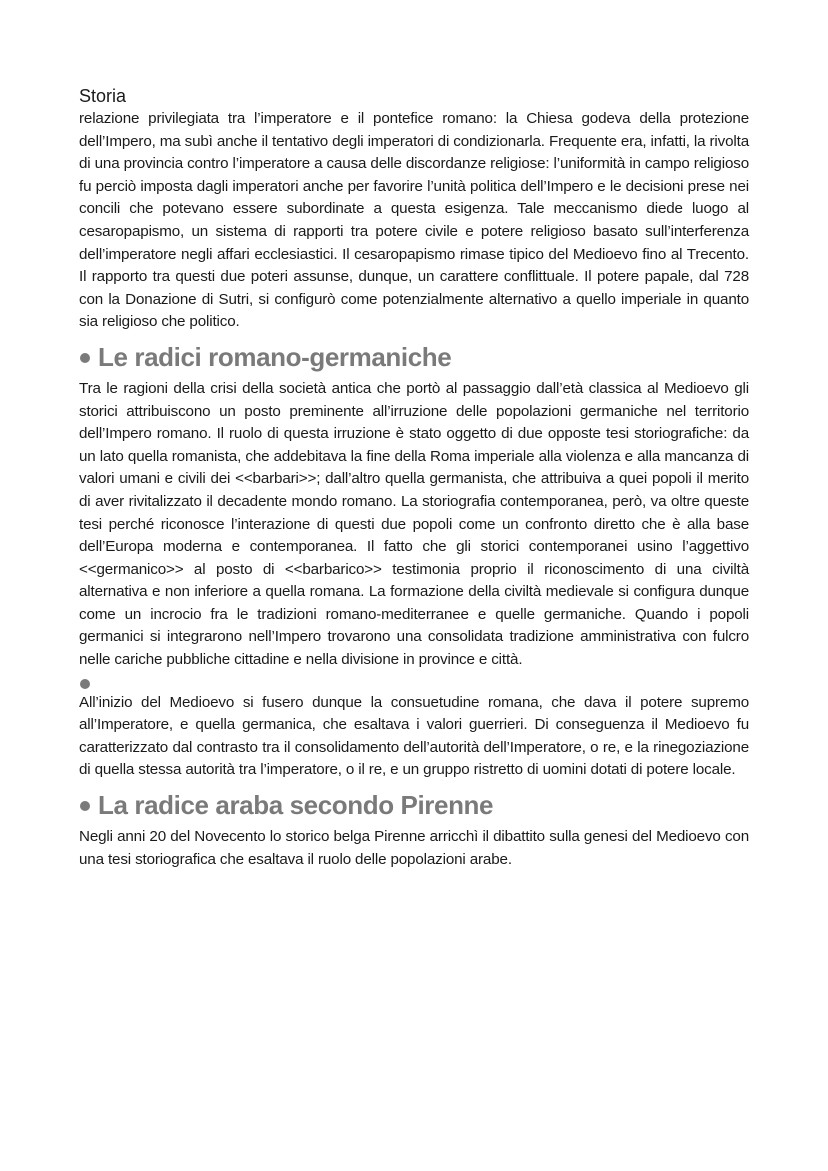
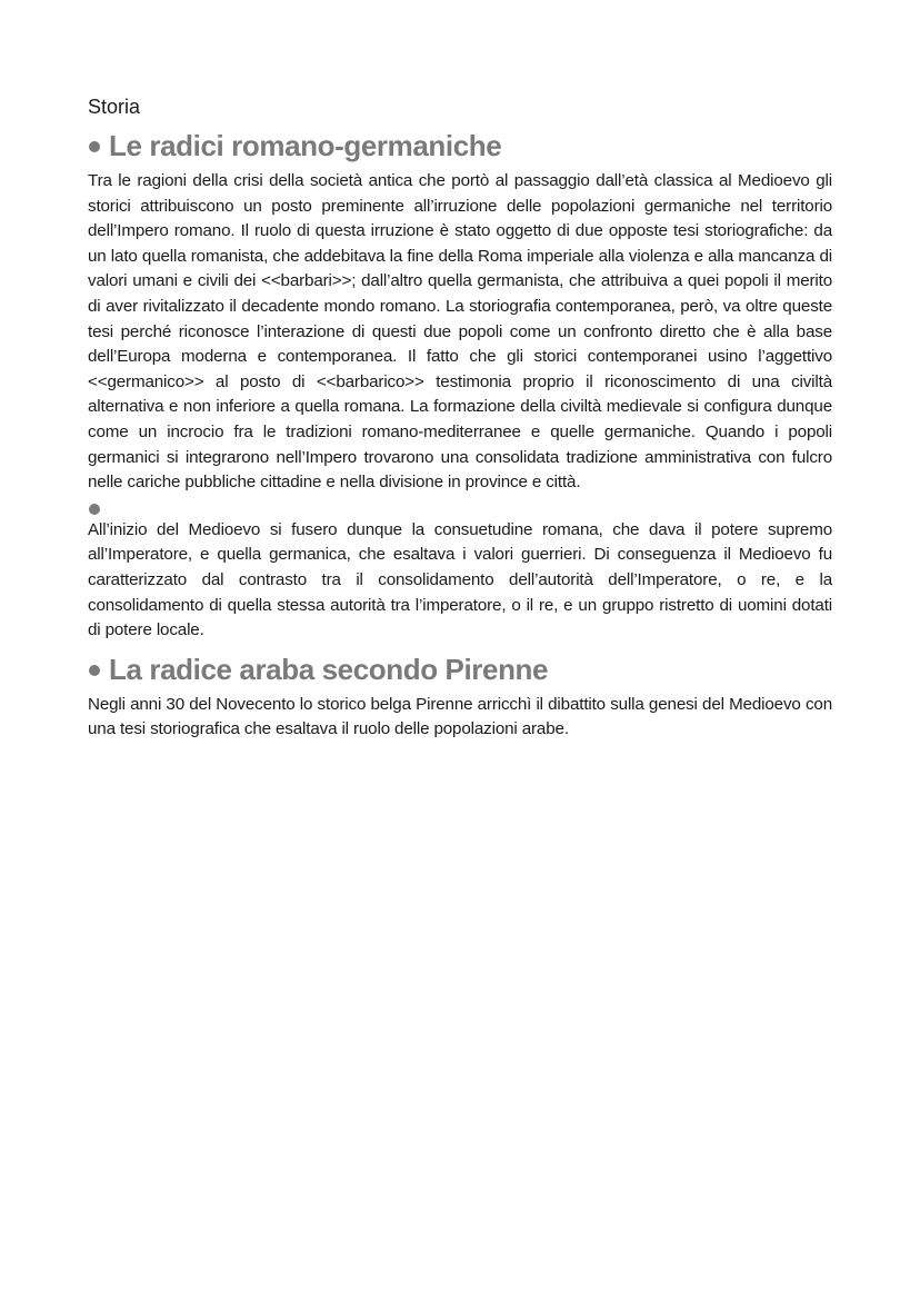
  Storia
- relazione privilegiata tra l’imperatore e il pontefice romano: la Chiesa godeva della protezione dell’Impero, ma subì anche il tentativo degli imperatori di condizionarla. Frequente era, infatti, la rivolta di una provincia contro l’imperatore a causa delle discordanze religiose: l’uniformità in campo religioso fu perciò imposta dagli imperatori anche per favorire l’unità politica dell’Impero e le decisioni prese nei concili che potevano essere subordinate a questa esigenza. Tale meccanismo diede luogo al cesaropapismo, un sistema di rapporti tra potere civile e potere religioso basato sull’interferenza dell’imperatore negli affari ecclesiastici. Il cesaropapismo rimase tipico del Medioevo fino al Trecento. Il rapporto tra questi due poteri assunse, dunque, un carattere conflittuale. Il potere papale, dal 728 con la Donazione di Sutri, si configurò come potenzialmente alternativo a quello imperiale in quanto sia religioso che politico.
  Le radici romano-germaniche
  Tra le ragioni della crisi della società antica che portò al passaggio dall’età classica al Medioevo gli storici attribuiscono un posto preminente all’irruzione delle popolazioni germaniche nel territorio dell’Impero romano. Il ruolo di questa irruzione è stato oggetto di due opposte tesi storiografiche: da un lato quella romanista, che addebitava la fine della Roma imperiale alla violenza e alla mancanza di valori umani e civili dei <<barbari>>; dall’altro quella germanista, che attribuiva a quei popoli il merito di aver rivitalizzato il decadente mondo romano. La storiografia contemporanea, però, va oltre queste tesi perché riconosce l’interazione di questi due popoli come un confronto diretto che è alla base dell’Europa moderna e contemporanea. Il fatto che gli storici contemporanei usino l’aggettivo <<germanico>> al posto di <<barbarico>> testimonia proprio il riconoscimento di una civiltà alternativa e non inferiore a quella romana. La formazione della civiltà medievale si configura dunque come un incrocio fra le tradizioni romano-mediterranee e quelle germaniche. Quando i popoli germanici si integrarono nell’Impero trovarono una consolidata tradizione amministrativa con fulcro nelle cariche pubbliche cittadine e nella divisione in province e città.
- All’inizio del Medioevo si fusero dunque la consuetudine romana, che dava il potere supremo all’Imperatore, e quella germanica, che esaltava i valori guerrieri. Di conseguenza il Medioevo fu caratterizzato dal contrasto tra il consolidamento dell’autorità dell’Imperatore, o re, e la rinegoziazione di quella stessa autorità tra l’imperatore, o il re, e un gruppo ristretto di uomini dotati di potere locale.
+ All’inizio del Medioevo si fusero dunque la consuetudine romana, che dava il potere supremo all’Imperatore, e quella germanica, che esaltava i valori guerrieri. Di conseguenza il Medioevo fu caratterizzato dal contrasto tra il consolidamento dell’autorità dell’Imperatore, o re, e la consolidamento di quella stessa autorità tra l’imperatore, o il re, e un gruppo ristretto di uomini dotati di potere locale.
  La radice araba secondo Pirenne
- Negli anni 20 del Novecento lo storico belga Pirenne arricchì il dibattito sulla genesi del Medioevo con una tesi storiografica che esaltava il ruolo delle popolazioni arabe.
+ Negli anni 30 del Novecento lo storico belga Pirenne arricchì il dibattito sulla genesi del Medioevo con una tesi storiografica che esaltava il ruolo delle popolazioni arabe.
